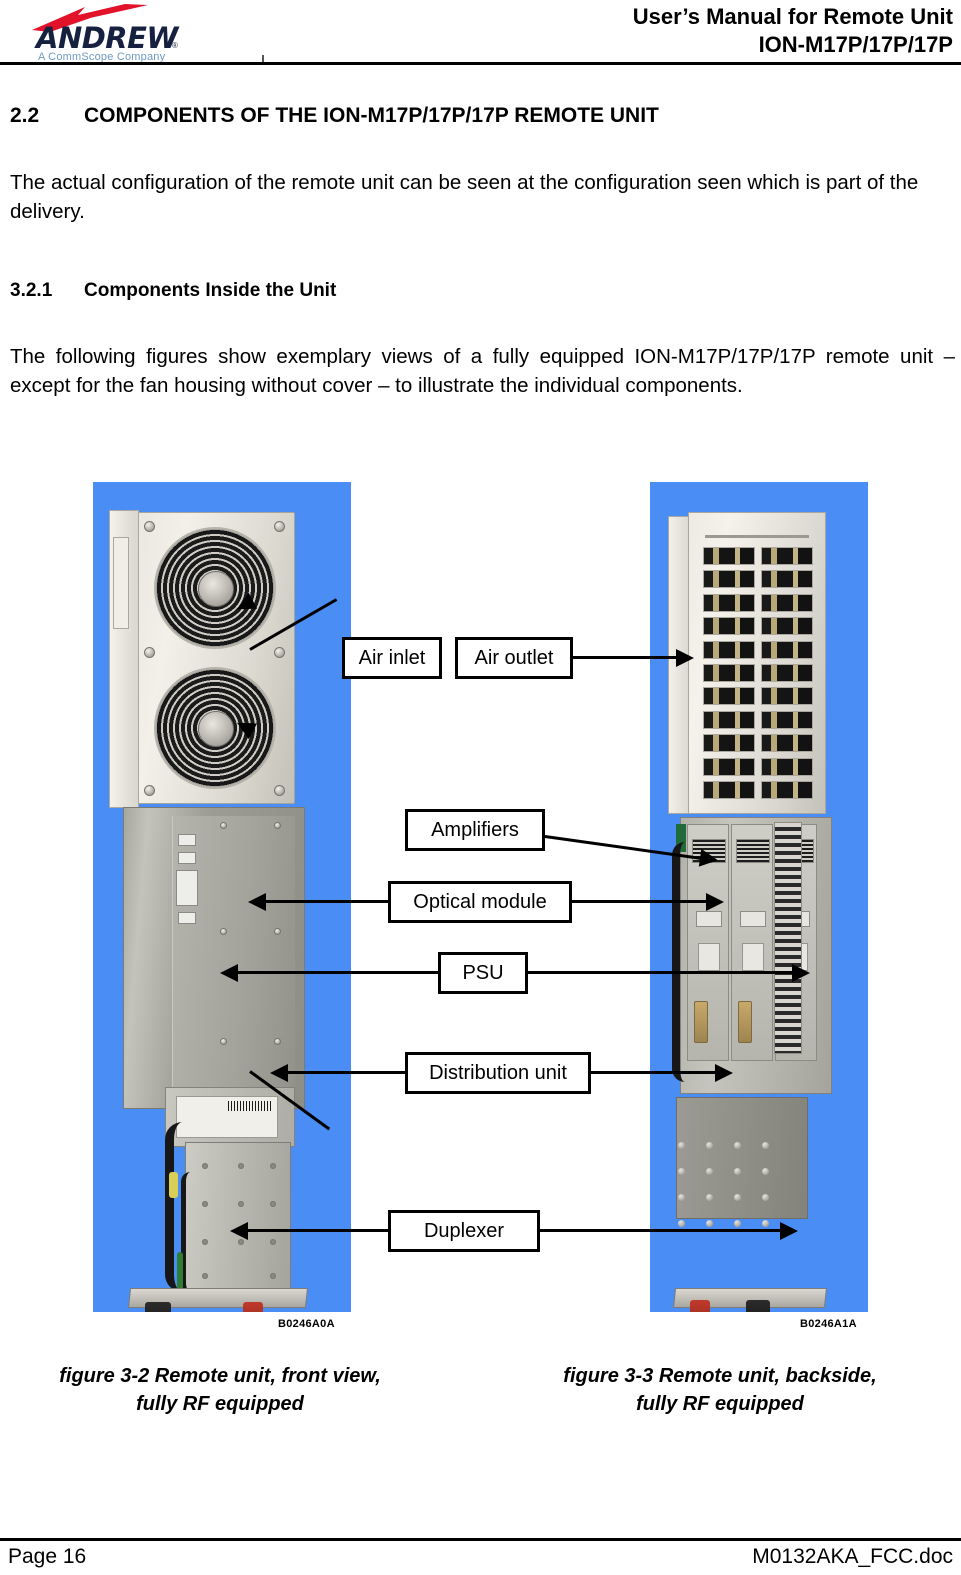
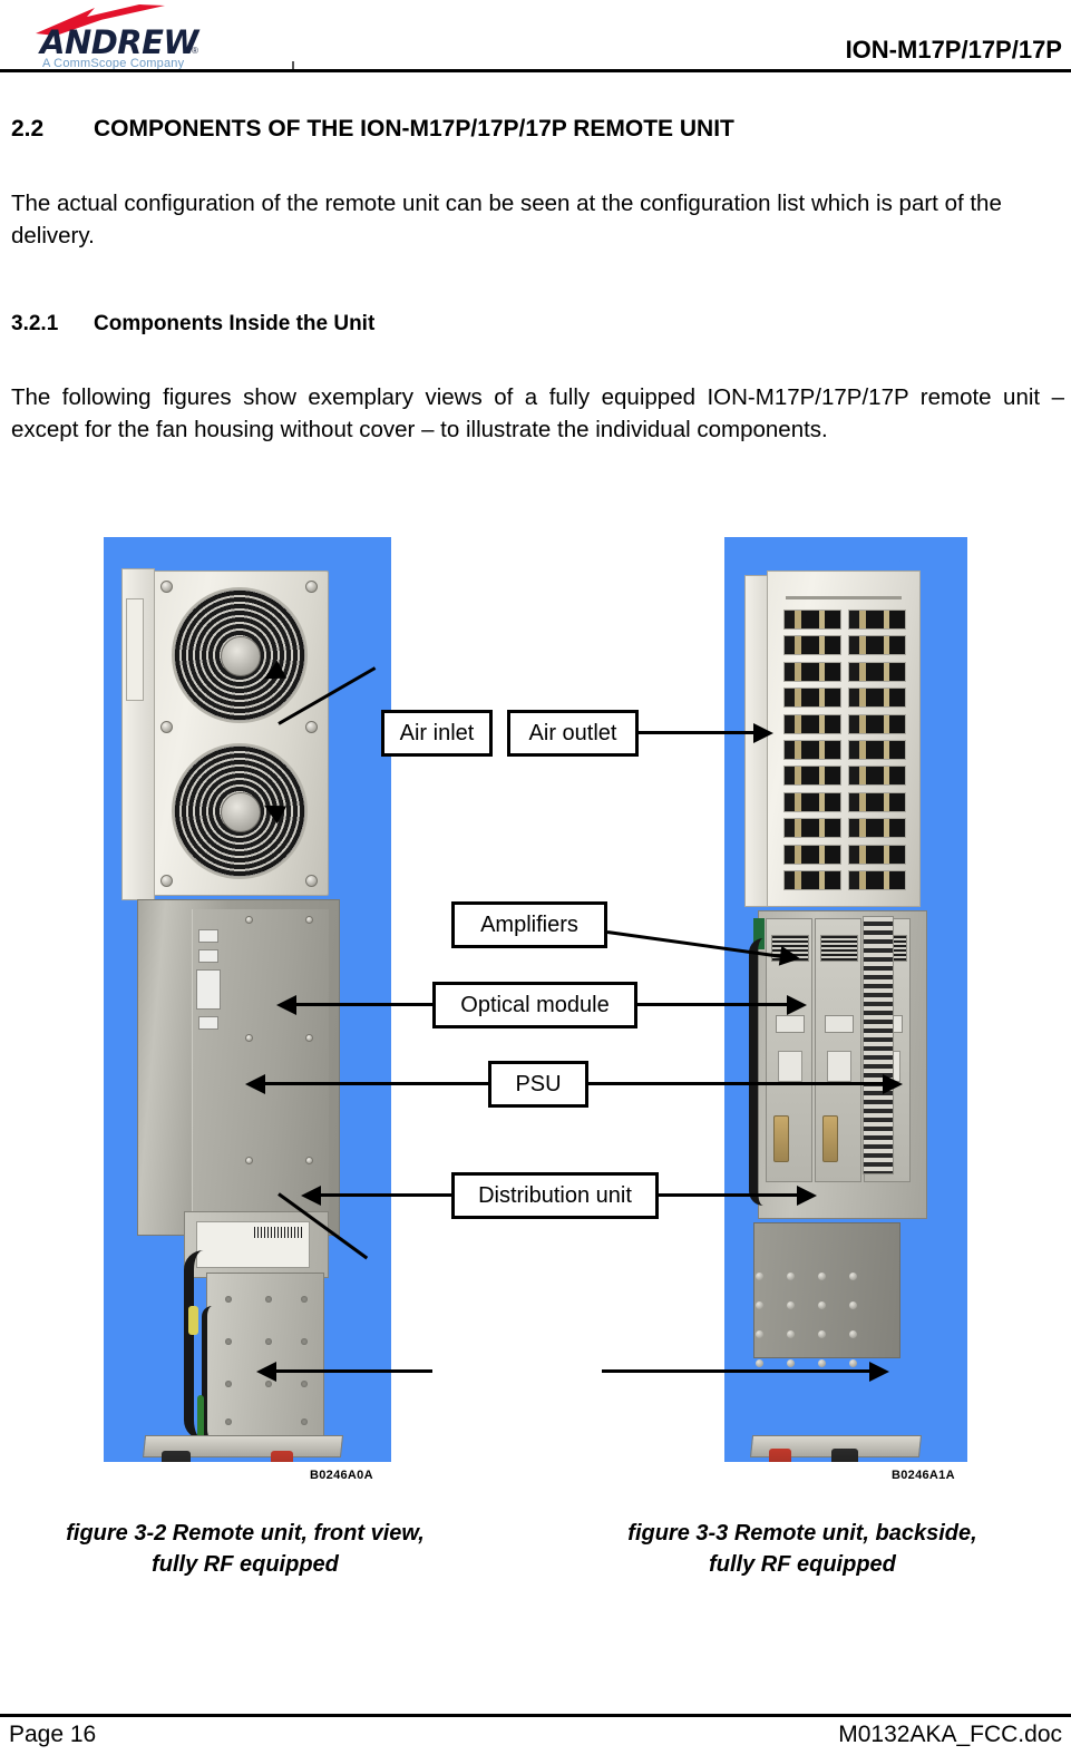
  ANDREW
  ®
  A CommScope Company
- User’s Manual for Remote Unit
  ION-M17P/17P/17P
  2.2
  COMPONENTS OF THE ION-M17P/17P/17P REMOTE UNIT
- The actual configuration of the remote unit can be seen at the configuration seen which is part of the delivery.
+ The actual configuration of the remote unit can be seen at the configuration list which is part of the delivery.
  3.2.1
  Components Inside the Unit
  The following figures show exemplary views of a fully equipped ION-M17P/17P/17P remote unit – except for the fan housing without cover – to illustrate the individual components.
  B0246A0A
  B0246A1A
  Air inlet
  Air outlet
  Amplifiers
  Optical module
  PSU
  Distribution unit
- Duplexer
  figure 3-2 Remote unit, front view,
  fully RF equipped
  figure 3-3 Remote unit, backside,
  fully RF equipped
  Page 16
  M0132AKA_FCC.doc
